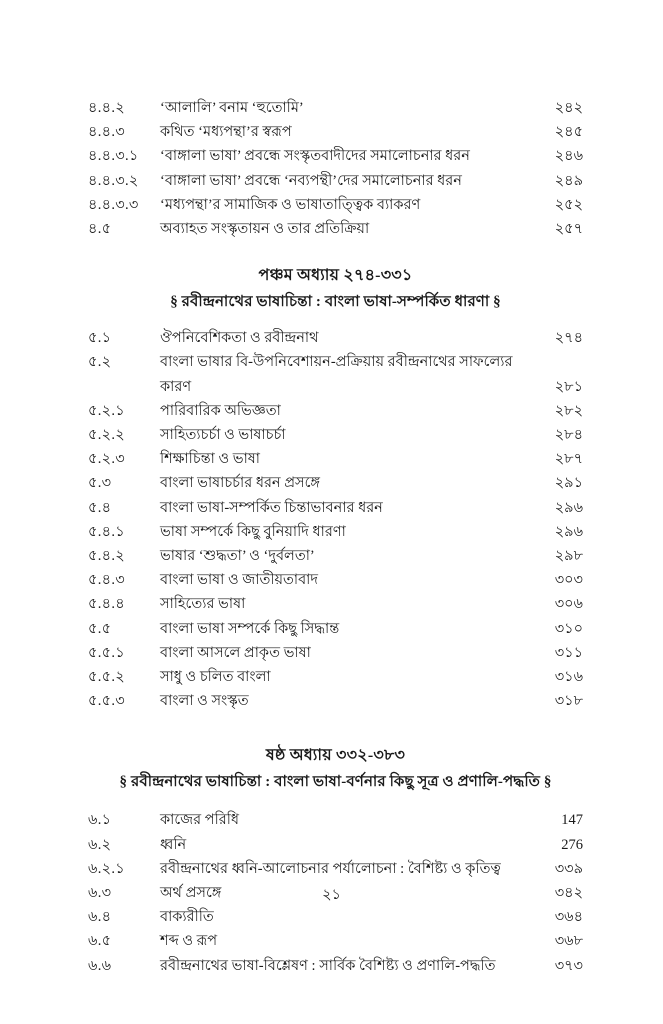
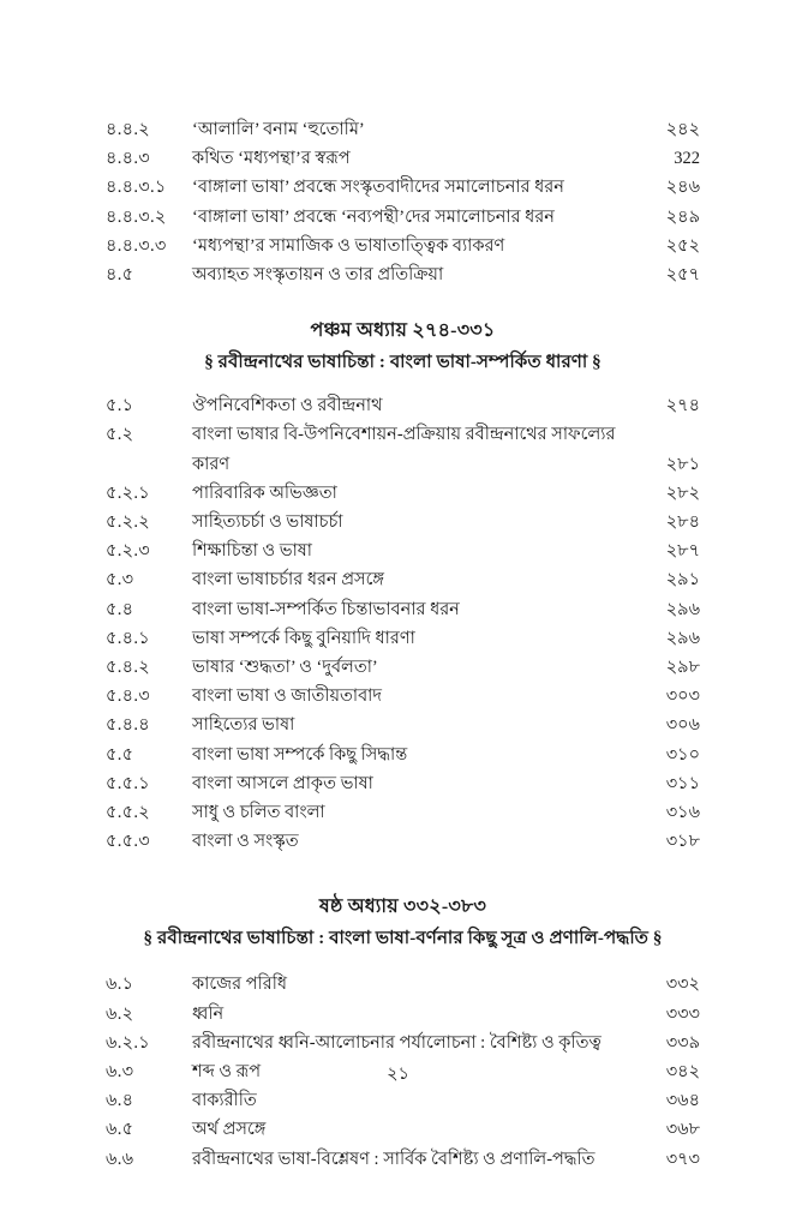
  ৪.৪.২
  ‘আলালি’ বনাম ‘হুতোমি’
  ২৪২
  ৪.৪.৩
  কথিত ‘মধ্যপন্থা’র স্বরূপ
- ২৪৫
+ 322
  ৪.৪.৩.১
  ‘বাঙ্গালা ভাষা’ প্রবন্ধে সংস্কৃতবাদীদের সমালোচনার ধরন
  ২৪৬
  ৪.৪.৩.২
  ‘বাঙ্গালা ভাষা’ প্রবন্ধে ‘নব্যপন্থী’দের সমালোচনার ধরন
  ২৪৯
  ৪.৪.৩.৩
  ‘মধ্যপন্থা’র সামাজিক ও ভাষাতাত্ত্বিক ব্যাকরণ
  ২৫২
  ৪.৫
  অব্যাহত সংস্কৃতায়ন ও তার প্রতিক্রিয়া
  ২৫৭
  পঞ্চম অধ্যায় ২৭৪-৩৩১
  § রবীন্দ্রনাথের ভাষাচিন্তা : বাংলা ভাষা-সম্পর্কিত ধারণা §
  ৫.১
  ঔপনিবেশিকতা ও রবীন্দ্রনাথ
  ২৭৪
  ৫.২
  বাংলা ভাষার বি-উপনিবেশায়ন-প্রক্রিয়ায় রবীন্দ্রনাথের সাফল্যের
  কারণ
  ২৮১
  ৫.২.১
  পারিবারিক অভিজ্ঞতা
  ২৮২
  ৫.২.২
  সাহিত্যচর্চা ও ভাষাচর্চা
  ২৮৪
  ৫.২.৩
  শিক্ষাচিন্তা ও ভাষা
  ২৮৭
  ৫.৩
  বাংলা ভাষাচর্চার ধরন প্রসঙ্গে
  ২৯১
  ৫.৪
  বাংলা ভাষা-সম্পর্কিত চিন্তাভাবনার ধরন
  ২৯৬
  ৫.৪.১
  ভাষা সম্পর্কে কিছু বুনিয়াদি ধারণা
  ২৯৬
  ৫.৪.২
  ভাষার ‘শুদ্ধতা’ ও ‘দুর্বলতা’
  ২৯৮
  ৫.৪.৩
  বাংলা ভাষা ও জাতীয়তাবাদ
  ৩০৩
  ৫.৪.৪
  সাহিত্যের ভাষা
  ৩০৬
  ৫.৫
  বাংলা ভাষা সম্পর্কে কিছু সিদ্ধান্ত
  ৩১০
  ৫.৫.১
  বাংলা আসলে প্রাকৃত ভাষা
  ৩১১
  ৫.৫.২
  সাধু ও চলিত বাংলা
  ৩১৬
  ৫.৫.৩
  বাংলা ও সংস্কৃত
  ৩১৮
  ষষ্ঠ অধ্যায় ৩৩২-৩৮৩
  § রবীন্দ্রনাথের ভাষাচিন্তা : বাংলা ভাষা-বর্ণনার কিছু সূত্র ও প্রণালি-পদ্ধতি §
  ৬.১
  কাজের পরিধি
- 147
+ ৩৩২
  ৬.২
  ধ্বনি
- 276
+ ৩৩৩
  ৬.২.১
  রবীন্দ্রনাথের ধ্বনি-আলোচনার পর্যালোচনা : বৈশিষ্ট্য ও কৃতিত্ব
  ৩৩৯
  ৬.৩
- অর্থ প্রসঙ্গে
+ শব্দ ও রূপ
  ৩৪২
  ৬.৪
  বাক্যরীতি
  ৩৬৪
  ৬.৫
- শব্দ ও রূপ
+ অর্থ প্রসঙ্গে
  ৩৬৮
  ৬.৬
  রবীন্দ্রনাথের ভাষা-বিশ্লেষণ : সার্বিক বৈশিষ্ট্য ও প্রণালি-পদ্ধতি
  ৩৭৩
  ২১
